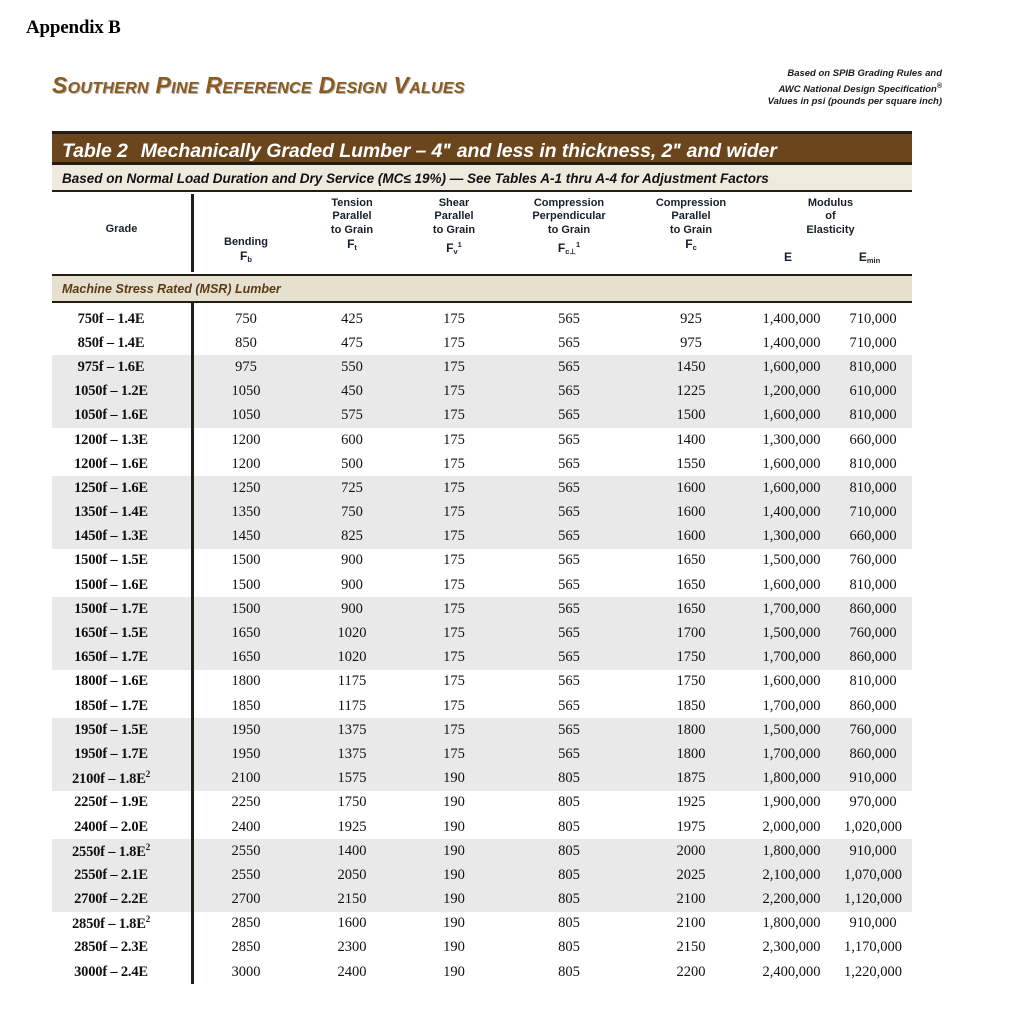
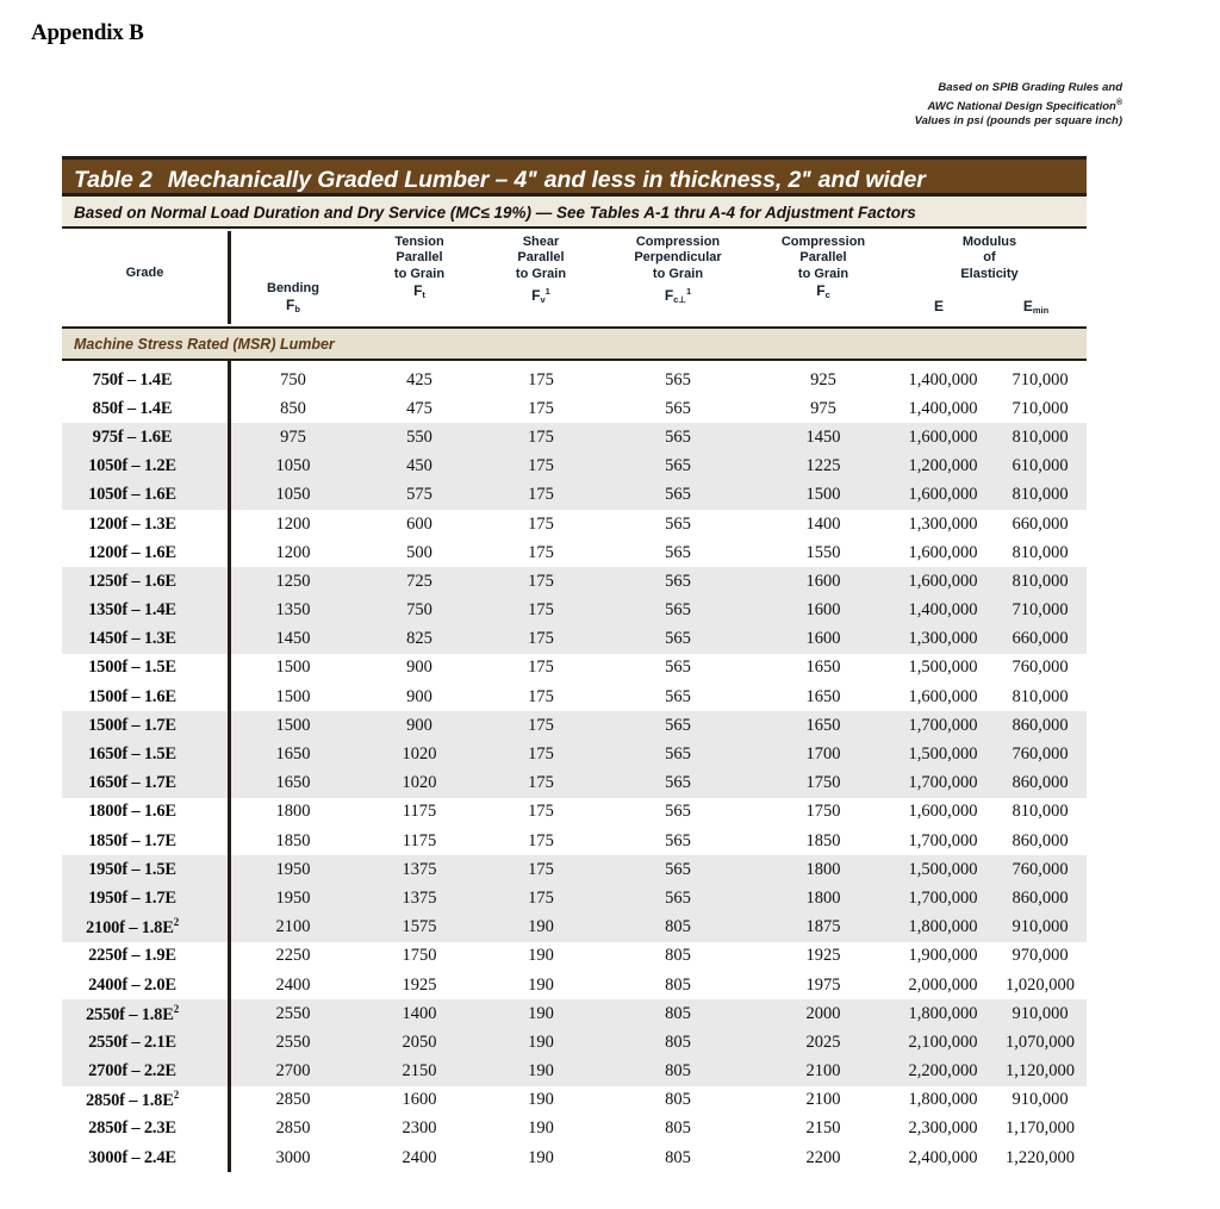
  Appendix B
- Southern Pine Reference Design Values
  Based on SPIB Grading Rules and
  AWC National Design Specification
  Values in psi (pounds per square inch)
  Table 2 Mechanically Graded Lumber – 4ʺ and less in thickness, 2ʺ and wider
  Based on Normal Load Duration and Dry Service (MC≤ 19%) — See Tables A-1 thru A-4 for Adjustment Factors
  Grade
  Bending
  Fb
  Tension
  Parallel
  to Grain
  Ft
  Shear
  Parallel
  to Grain
  Fv1
  Compression
  Perpendicular
  to Grain
  Fc⊥1
  Compression
  Parallel
  to Grain
  Fc
  Modulus
  of
  Elasticity
  E
  Emin
  Machine Stress Rated (MSR) Lumber
  750f – 1.4E
  750
  425
  175
  565
  925
  1,400,000
  710,000
  850f – 1.4E
  850
  475
  175
  565
  975
  1,400,000
  710,000
  975f – 1.6E
  975
  550
  175
  565
  1450
  1,600,000
  810,000
  1050f – 1.2E
  1050
  450
  175
  565
  1225
  1,200,000
  610,000
  1050f – 1.6E
  1050
  575
  175
  565
  1500
  1,600,000
  810,000
  1200f – 1.3E
  1200
  600
  175
  565
  1400
  1,300,000
  660,000
  1200f – 1.6E
  1200
  500
  175
  565
  1550
  1,600,000
  810,000
  1250f – 1.6E
  1250
  725
  175
  565
  1600
  1,600,000
  810,000
  1350f – 1.4E
  1350
  750
  175
  565
  1600
  1,400,000
  710,000
  1450f – 1.3E
  1450
  825
  175
  565
  1600
  1,300,000
  660,000
  1500f – 1.5E
  1500
  900
  175
  565
  1650
  1,500,000
  760,000
  1500f – 1.6E
  1500
  900
  175
  565
  1650
  1,600,000
  810,000
  1500f – 1.7E
  1500
  900
  175
  565
  1650
  1,700,000
  860,000
  1650f – 1.5E
  1650
  1020
  175
  565
  1700
  1,500,000
  760,000
  1650f – 1.7E
  1650
  1020
  175
  565
  1750
  1,700,000
  860,000
  1800f – 1.6E
  1800
  1175
  175
  565
  1750
  1,600,000
  810,000
  1850f – 1.7E
  1850
  1175
  175
  565
  1850
  1,700,000
  860,000
  1950f – 1.5E
  1950
  1375
  175
  565
  1800
  1,500,000
  760,000
  1950f – 1.7E
  1950
  1375
  175
  565
  1800
  1,700,000
  860,000
  2100f – 1.8E2
  2100
  1575
  190
  805
  1875
  1,800,000
  910,000
  2250f – 1.9E
  2250
  1750
  190
  805
  1925
  1,900,000
  970,000
  2400f – 2.0E
  2400
  1925
  190
  805
  1975
  2,000,000
  1,020,000
  2550f – 1.8E2
  2550
  1400
  190
  805
  2000
  1,800,000
  910,000
  2550f – 2.1E
  2550
  2050
  190
  805
  2025
  2,100,000
  1,070,000
  2700f – 2.2E
  2700
  2150
  190
  805
  2100
  2,200,000
  1,120,000
  2850f – 1.8E2
  2850
  1600
  190
  805
  2100
  1,800,000
  910,000
  2850f – 2.3E
  2850
  2300
  190
  805
  2150
  2,300,000
  1,170,000
  3000f – 2.4E
  3000
  2400
  190
  805
  2200
  2,400,000
  1,220,000
